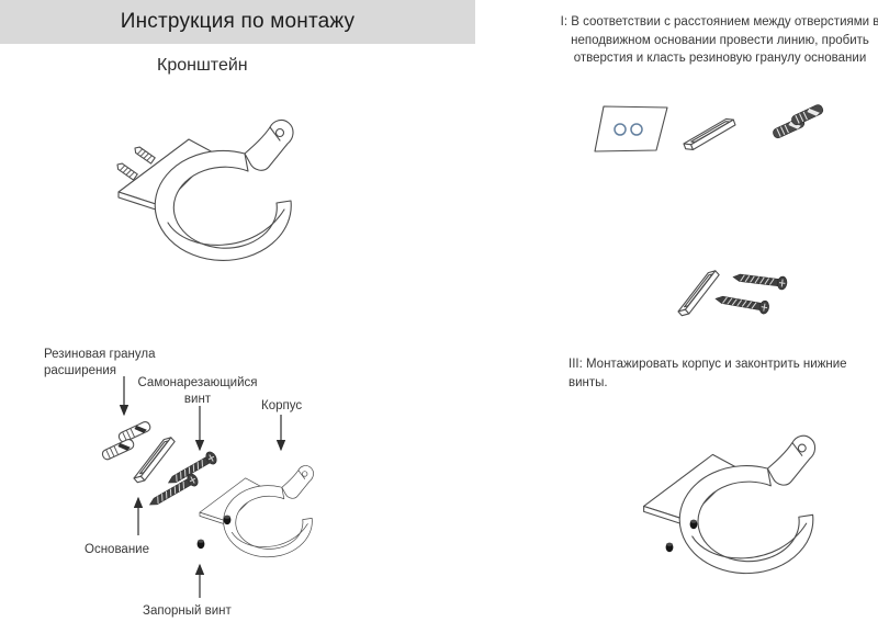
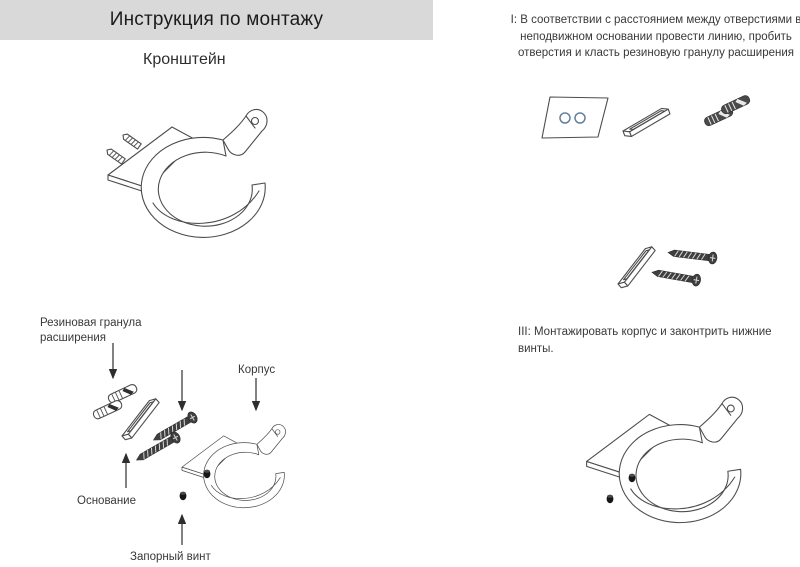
  Инструкция по монтажу
  Кронштейн
- I: В соответствии с расстоянием между отверстиями в неподвижном основании провести линию, пробить отверстия и класть резиновую гранулу основании
+ I: В соответствии с расстоянием между отверстиями в неподвижном основании провести линию, пробить отверстия и класть резиновую гранулу расширения
  III: Монтажировать корпус и законтрить нижние винты.
  Резиновая гранула расширения
- Самонарезающийся винт
  Корпус
  Основание
  Запорный винт
